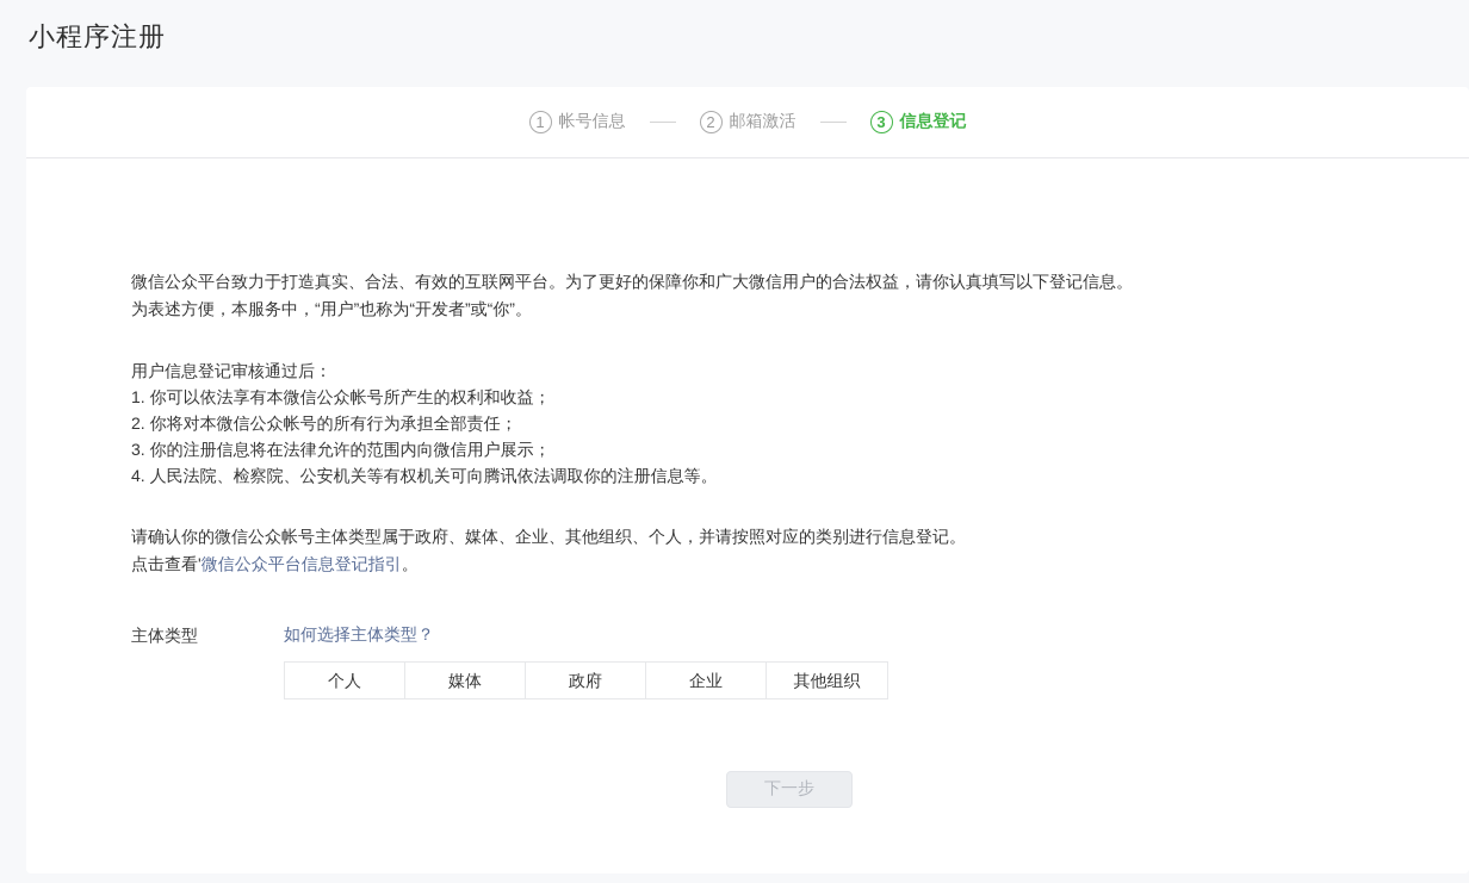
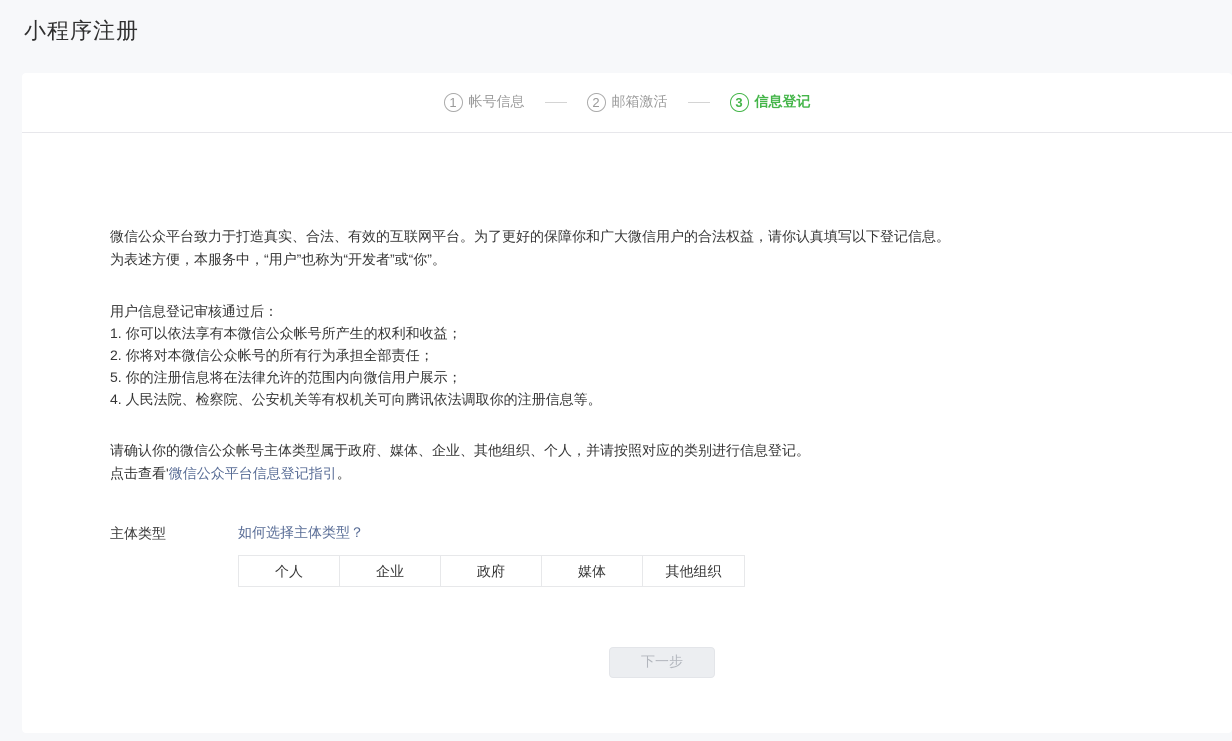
  小程序注册
  1
  帐号信息
  2
  邮箱激活
  3
  信息登记
  微信公众平台致力于打造真实、合法、有效的互联网平台。为了更好的保障你和广大微信用户的合法权益，请你认真填写以下登记信息。
  为表述方便，本服务中，“用户”也称为“开发者”或“你”。
  用户信息登记审核通过后：
  1. 你可以依法享有本微信公众帐号所产生的权利和收益；
  2. 你将对本微信公众帐号的所有行为承担全部责任；
- 3. 你的注册信息将在法律允许的范围内向微信用户展示；
+ 5. 你的注册信息将在法律允许的范围内向微信用户展示；
  4. 人民法院、检察院、公安机关等有权机关可向腾讯依法调取你的注册信息等。
  请确认你的微信公众帐号主体类型属于政府、媒体、企业、其他组织、个人，并请按照对应的类别进行信息登记。
  点击查看'微信公众平台信息登记指引。
  主体类型
  如何选择主体类型？
  个人
- 媒体
+ 企业
  政府
- 企业
+ 媒体
  其他组织
  下一步
